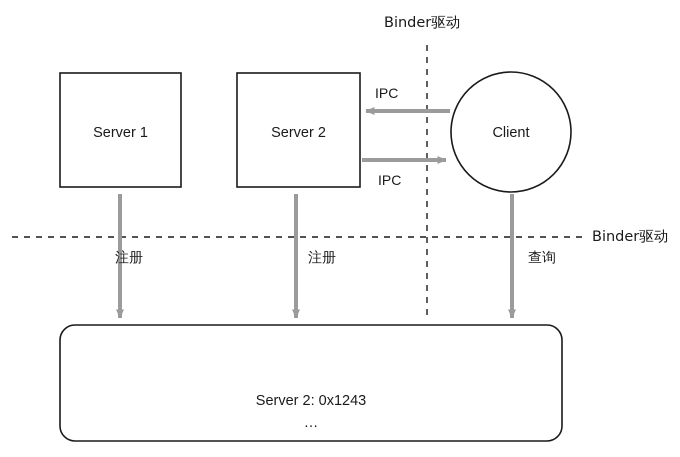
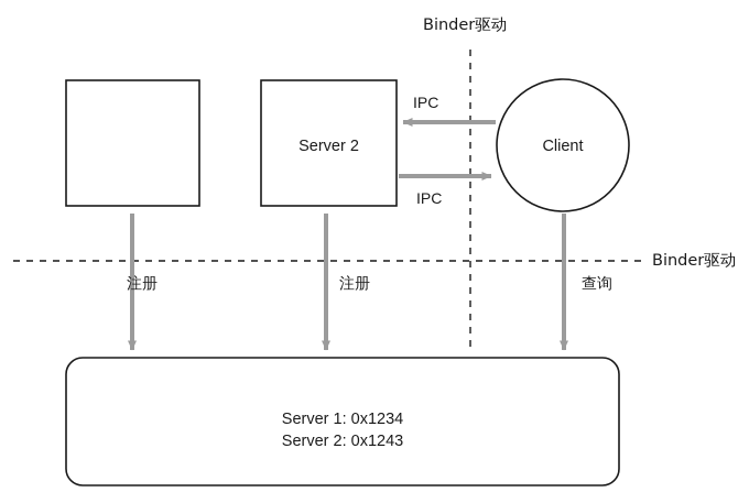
  Binder驱动
  Binder驱动
- Server 1
  Server 2
  Client
  IPC
  IPC
  注册
  注册
  查询
+ Server 1: 0x1234
  Server 2: 0x1243
- …
